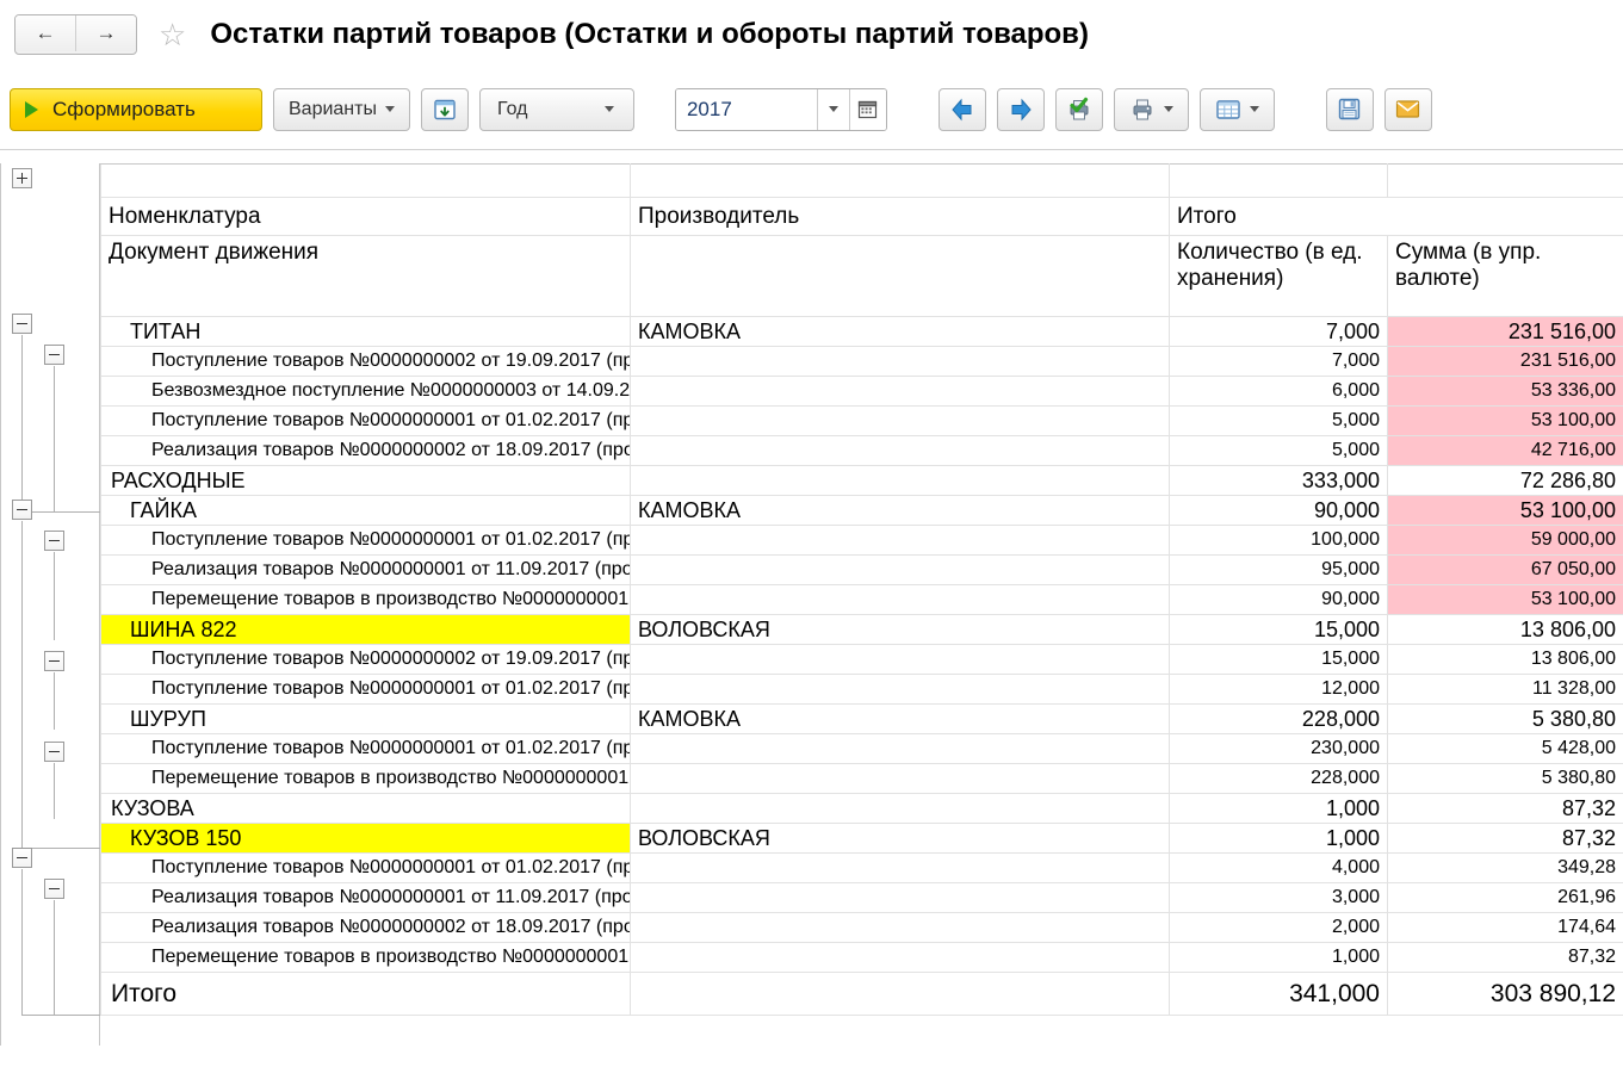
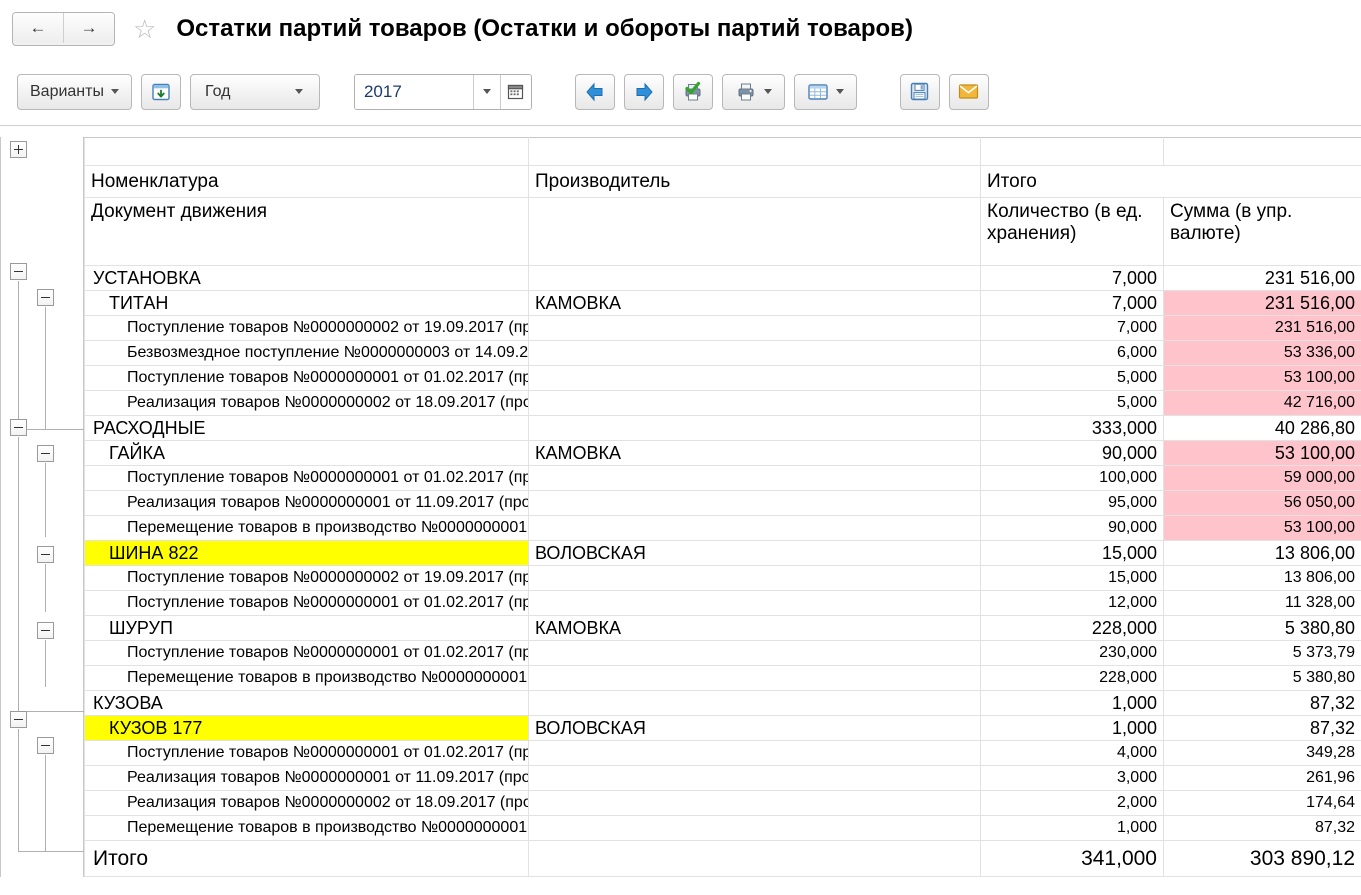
  ←
  →
  ☆
  Остатки партий товаров (Остатки и обороты партий товаров)
- Сформировать
  Варианты
  Год
  2017
  Номенклатура	Производитель	Итого
  Документ движения		Количество (в ед. хранения)	Сумма (в упр. валюте)
+ УСТАНОВКА		7,000	231 516,00
  ТИТАН	КАМОВКА	7,000	231 516,00
  Поступление товаров №0000000002 от 19.09.2017 (пр		7,000	231 516,00
  Безвозмездное поступление №0000000003 от 14.09.2		6,000	53 336,00
  Поступление товаров №0000000001 от 01.02.2017 (пр		5,000	53 100,00
  Реализация товаров №0000000002 от 18.09.2017 (про		5,000	42 716,00
- РАСХОДНЫЕ		333,000	72 286,80
+ РАСХОДНЫЕ		333,000	40 286,80
  ГАЙКА	КАМОВКА	90,000	53 100,00
  Поступление товаров №0000000001 от 01.02.2017 (пр		100,000	59 000,00
- Реализация товаров №0000000001 от 11.09.2017 (про		95,000	67 050,00
+ Реализация товаров №0000000001 от 11.09.2017 (про		95,000	56 050,00
  Перемещение товаров в производство №0000000001		90,000	53 100,00
  ШИНА 822	ВОЛОВСКАЯ	15,000	13 806,00
  Поступление товаров №0000000002 от 19.09.2017 (пр		15,000	13 806,00
  Поступление товаров №0000000001 от 01.02.2017 (пр		12,000	11 328,00
  ШУРУП	КАМОВКА	228,000	5 380,80
- Поступление товаров №0000000001 от 01.02.2017 (пр		230,000	5 428,00
+ Поступление товаров №0000000001 от 01.02.2017 (пр		230,000	5 373,79
  Перемещение товаров в производство №0000000001		228,000	5 380,80
  КУЗОВА		1,000	87,32
- КУЗОВ 150	ВОЛОВСКАЯ	1,000	87,32
+ КУЗОВ 177	ВОЛОВСКАЯ	1,000	87,32
  Поступление товаров №0000000001 от 01.02.2017 (пр		4,000	349,28
  Реализация товаров №0000000001 от 11.09.2017 (про		3,000	261,96
  Реализация товаров №0000000002 от 18.09.2017 (про		2,000	174,64
  Перемещение товаров в производство №0000000001		1,000	87,32
  Итого		341,000	303 890,12
